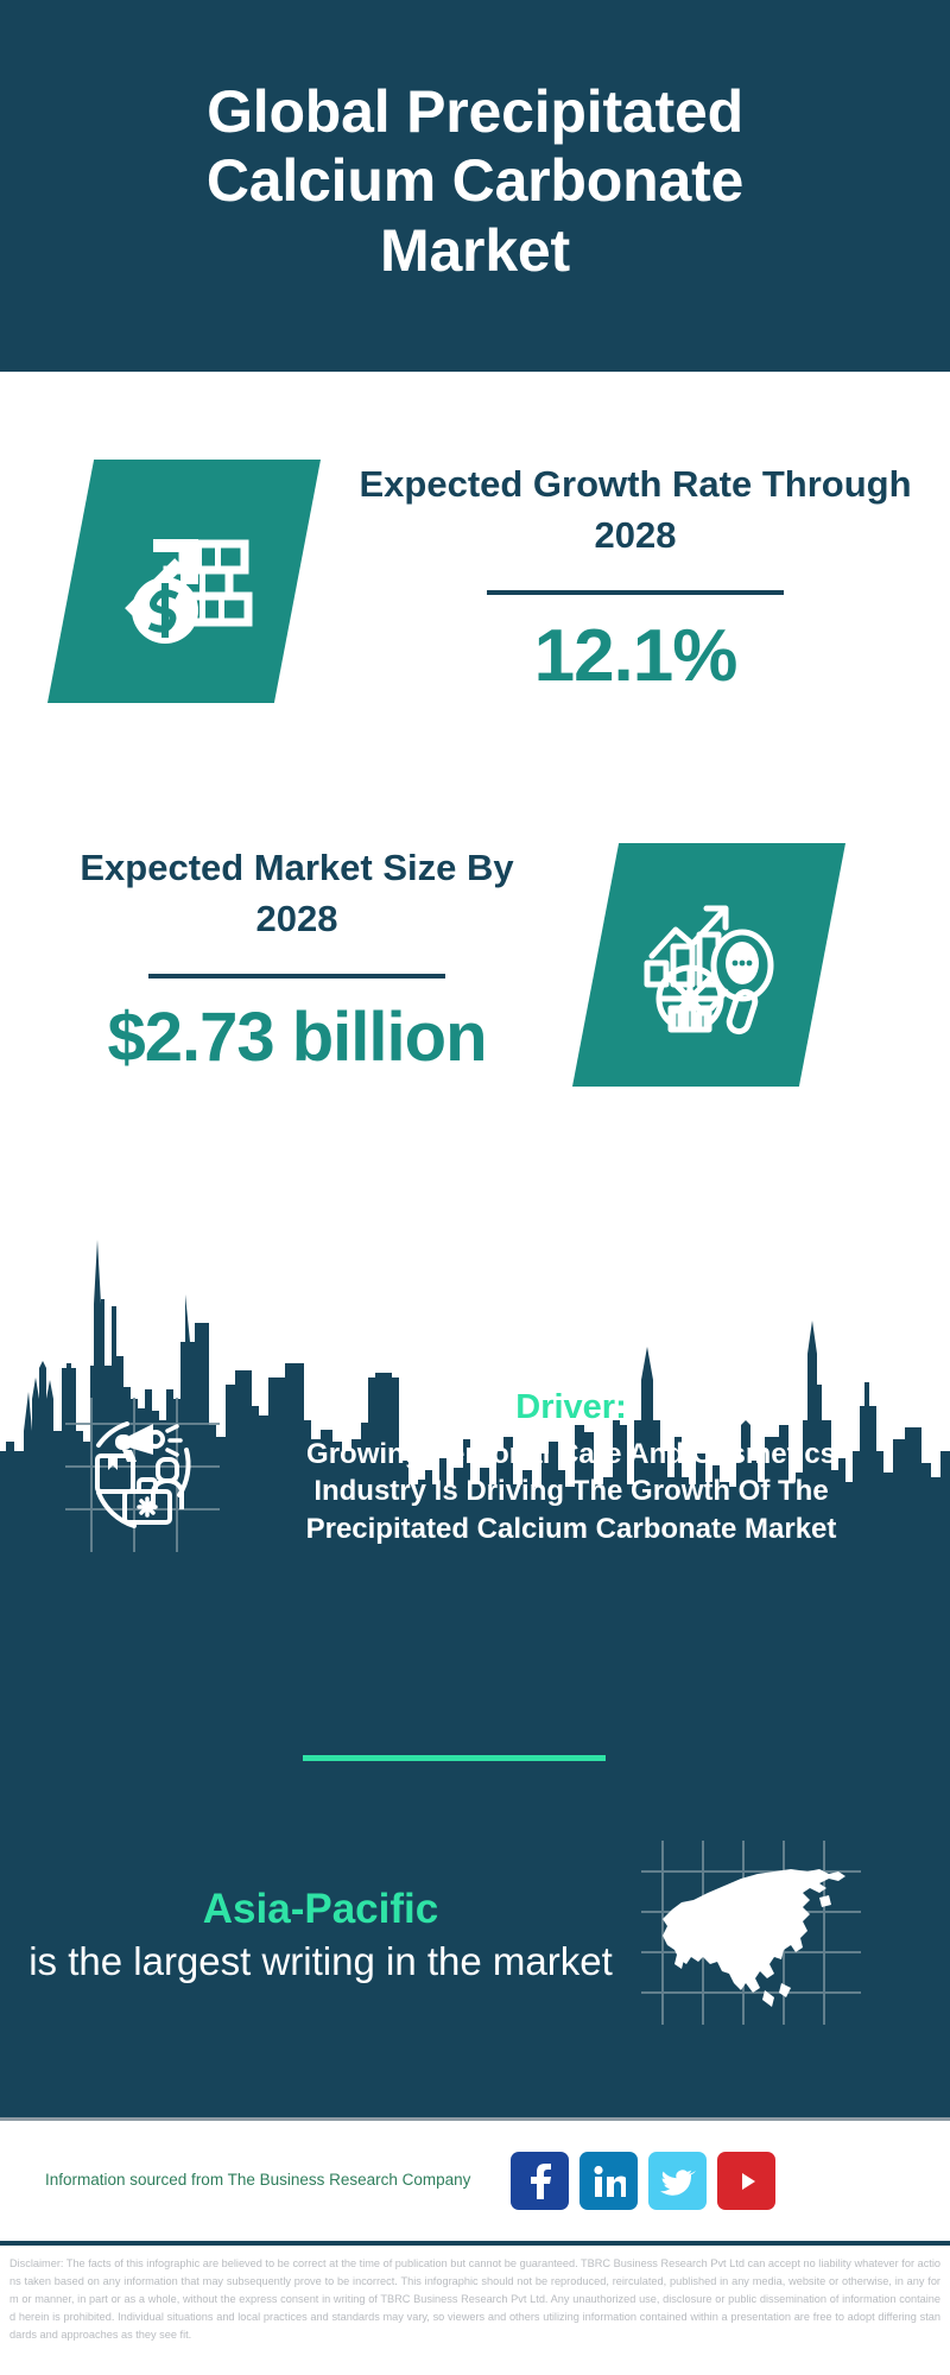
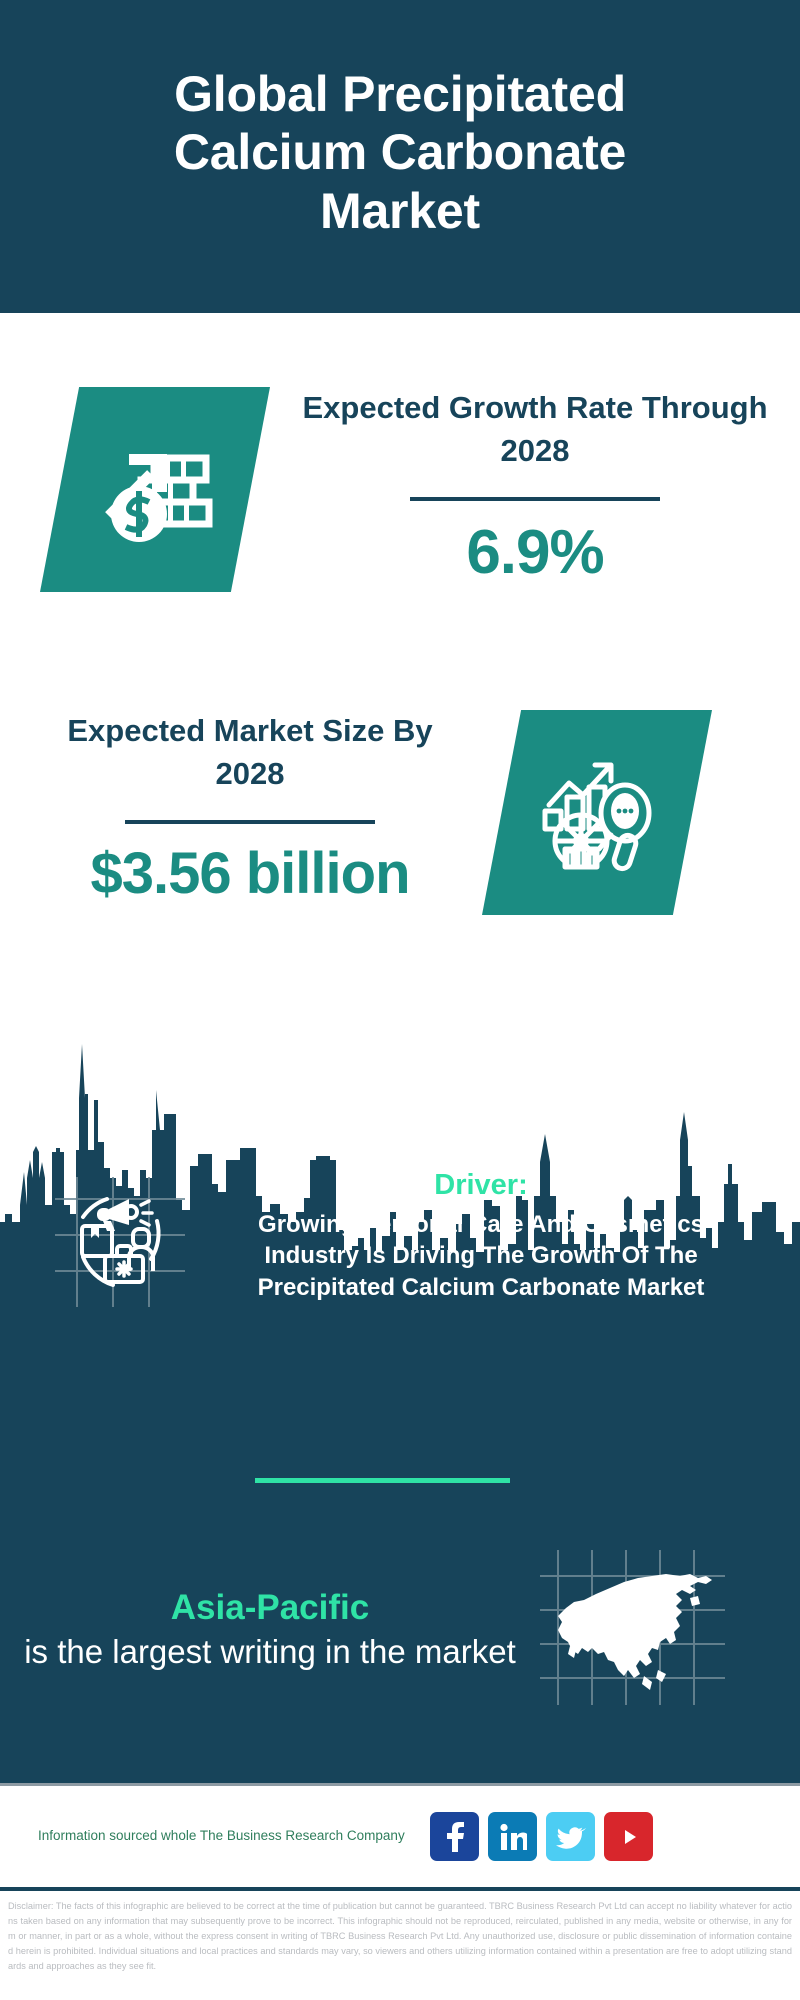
  Global Precipitated Calcium Carbonate Market
  Expected Growth Rate Through 2028
- 12.1%
+ 6.9%
  Expected Market Size By 2028
- $2.73 billion
+ $3.56 billion
  Driver:
  Growing Personal Care And Cosmetics Industry Is Driving The Growth Of The Precipitated Calcium Carbonate Market
  Asia-Pacific
  is the largest writing in the market
- Information sourced from The Business Research Company
+ Information sourced whole The Business Research Company
- Disclaimer: The facts of this infographic are believed to be correct at the time of publication but cannot be guaranteed. TBRC Business Research Pvt Ltd can accept no liability whatever for actions taken based on any information that may subsequently prove to be incorrect. This infographic should not be reproduced, reirculated, published in any media, website or otherwise, in any form or manner, in part or as a whole, without the express consent in writing of TBRC Business Research Pvt Ltd. Any unauthorized use, disclosure or public dissemination of information contained herein is prohibited. Individual situations and local practices and standards may vary, so viewers and others utilizing information contained within a presentation are free to adopt differing standards and approaches as they see fit.
+ Disclaimer: The facts of this infographic are believed to be correct at the time of publication but cannot be guaranteed. TBRC Business Research Pvt Ltd can accept no liability whatever for actions taken based on any information that may subsequently prove to be incorrect. This infographic should not be reproduced, reirculated, published in any media, website or otherwise, in any form or manner, in part or as a whole, without the express consent in writing of TBRC Business Research Pvt Ltd. Any unauthorized use, disclosure or public dissemination of information contained herein is prohibited. Individual situations and local practices and standards may vary, so viewers and others utilizing information contained within a presentation are free to adopt utilizing standards and approaches as they see fit.
